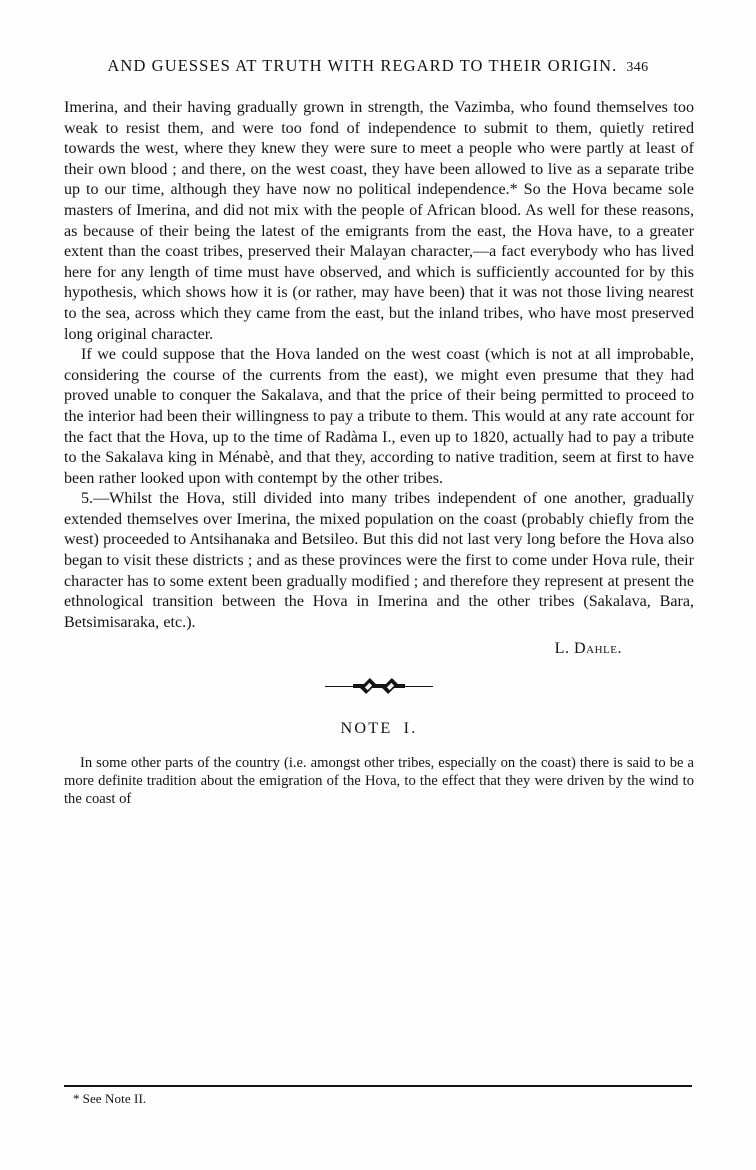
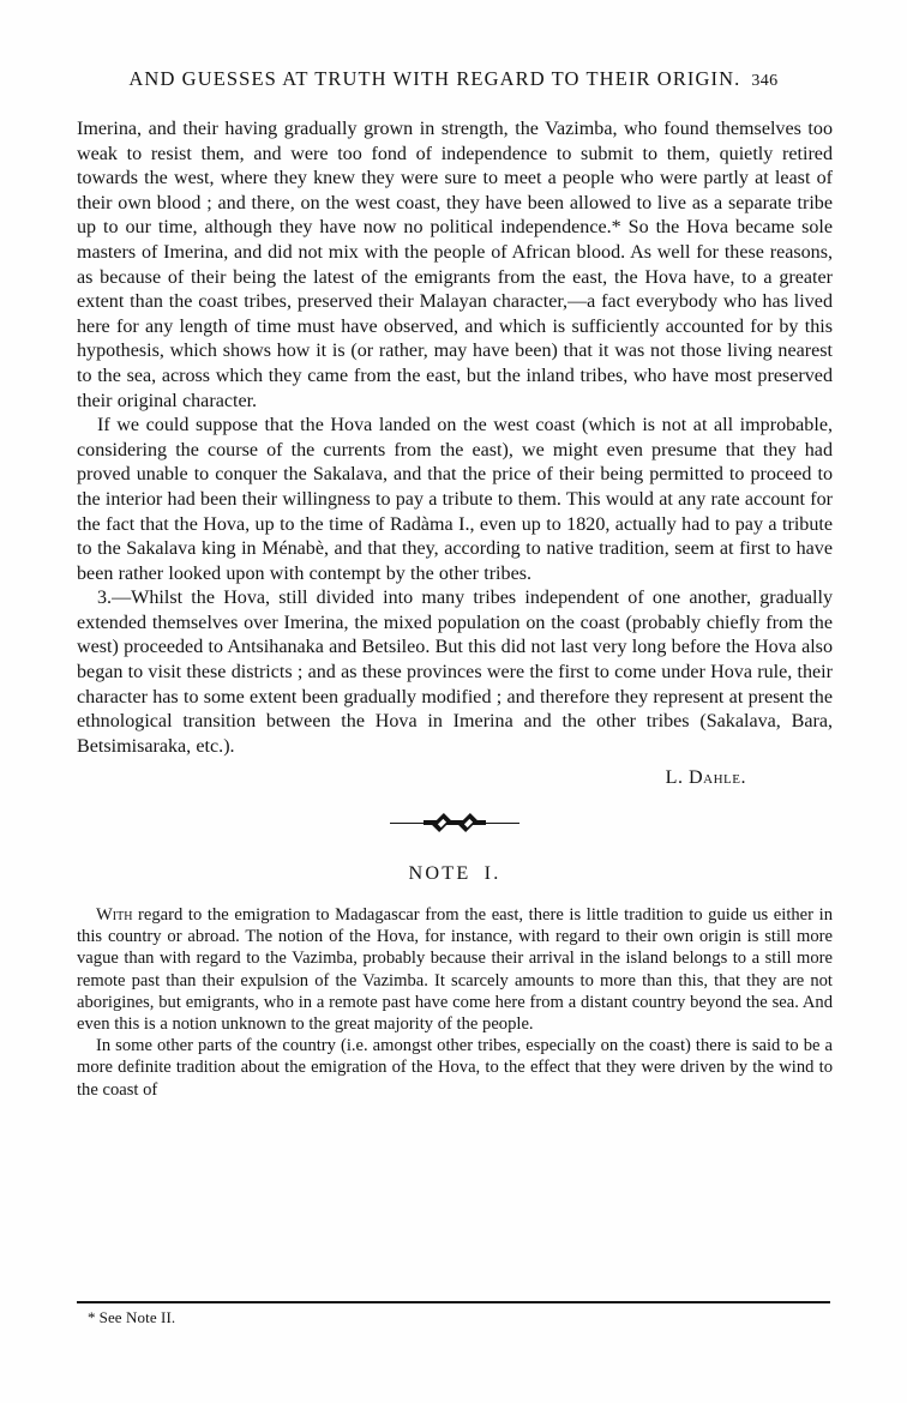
  AND GUESSES AT TRUTH WITH REGARD TO THEIR ORIGIN. 346
- Imerina, and their having gradually grown in strength, the Vazimba, who found themselves too weak to resist them, and were too fond of independence to submit to them, quietly retired towards the west, where they knew they were sure to meet a people who were partly at least of their own blood ; and there, on the west coast, they have been allowed to live as a separate tribe up to our time, although they have now no political independence.* So the Hova became sole masters of Imerina, and did not mix with the people of African blood. As well for these reasons, as because of their being the latest of the emigrants from the east, the Hova have, to a greater extent than the coast tribes, preserved their Malayan character,—a fact everybody who has lived here for any length of time must have observed, and which is sufficiently accounted for by this hypothesis, which shows how it is (or rather, may have been) that it was not those living nearest to the sea, across which they came from the east, but the inland tribes, who have most preserved long original character.
+ Imerina, and their having gradually grown in strength, the Vazimba, who found themselves too weak to resist them, and were too fond of independence to submit to them, quietly retired towards the west, where they knew they were sure to meet a people who were partly at least of their own blood ; and there, on the west coast, they have been allowed to live as a separate tribe up to our time, although they have now no political independence.* So the Hova became sole masters of Imerina, and did not mix with the people of African blood. As well for these reasons, as because of their being the latest of the emigrants from the east, the Hova have, to a greater extent than the coast tribes, preserved their Malayan character,—a fact everybody who has lived here for any length of time must have observed, and which is sufficiently accounted for by this hypothesis, which shows how it is (or rather, may have been) that it was not those living nearest to the sea, across which they came from the east, but the inland tribes, who have most preserved their original character.
  If we could suppose that the Hova landed on the west coast (which is not at all improbable, considering the course of the currents from the east), we might even presume that they had proved unable to conquer the Sakalava, and that the price of their being permitted to proceed to the interior had been their willingness to pay a tribute to them. This would at any rate account for the fact that the Hova, up to the time of Radàma I., even up to 1820, actually had to pay a tribute to the Sakalava king in Ménabè, and that they, according to native tradition, seem at first to have been rather looked upon with contempt by the other tribes.
- 5.—Whilst the Hova, still divided into many tribes independent of one another, gradually extended themselves over Imerina, the mixed population on the coast (probably chiefly from the west) proceeded to Antsihanaka and Betsileo. But this did not last very long before the Hova also began to visit these districts ; and as these provinces were the first to come under Hova rule, their character has to some extent been gradually modified ; and therefore they represent at present the ethnological transition between the Hova in Imerina and the other tribes (Sakalava, Bara, Betsimisaraka, etc.).
+ 3.—Whilst the Hova, still divided into many tribes independent of one another, gradually extended themselves over Imerina, the mixed population on the coast (probably chiefly from the west) proceeded to Antsihanaka and Betsileo. But this did not last very long before the Hova also began to visit these districts ; and as these provinces were the first to come under Hova rule, their character has to some extent been gradually modified ; and therefore they represent at present the ethnological transition between the Hova in Imerina and the other tribes (Sakalava, Bara, Betsimisaraka, etc.).
  L. Dahle.
  NOTE I.
+ With regard to the emigration to Madagascar from the east, there is little tradition to guide us either in this country or abroad. The notion of the Hova, for instance, with regard to their own origin is still more vague than with regard to the Vazimba, probably because their arrival in the island belongs to a still more remote past than their expulsion of the Vazimba. It scarcely amounts to more than this, that they are not aborigines, but emigrants, who in a remote past have come here from a distant country beyond the sea. And even this is a notion unknown to the great majority of the people.
  In some other parts of the country (i.e. amongst other tribes, especially on the coast) there is said to be a more definite tradition about the emigration of the Hova, to the effect that they were driven by the wind to the coast of
  * See Note II.
